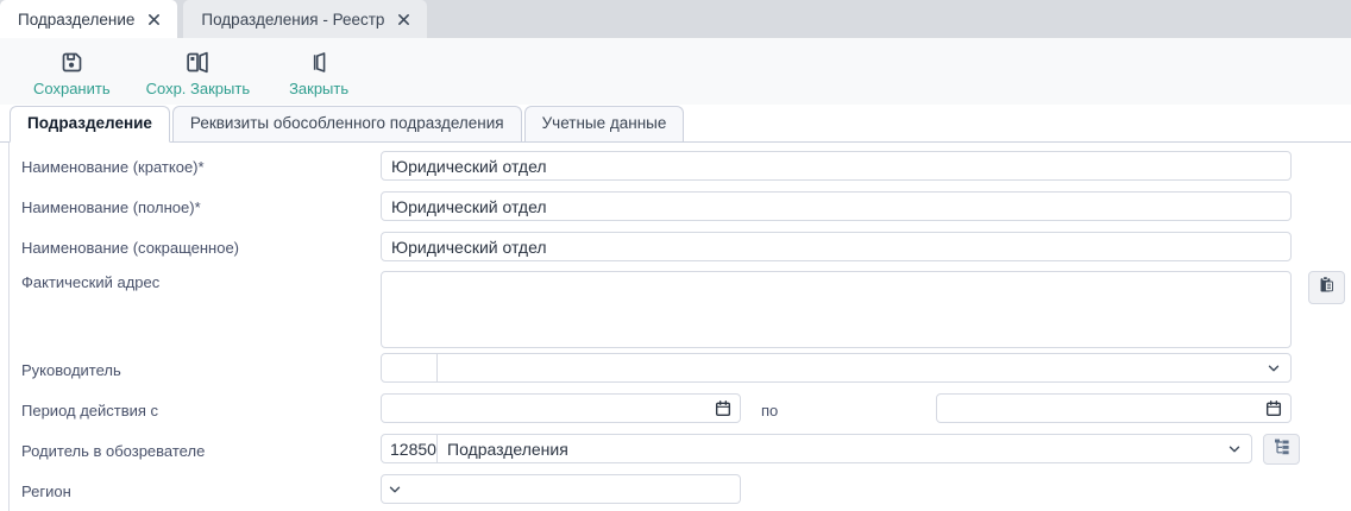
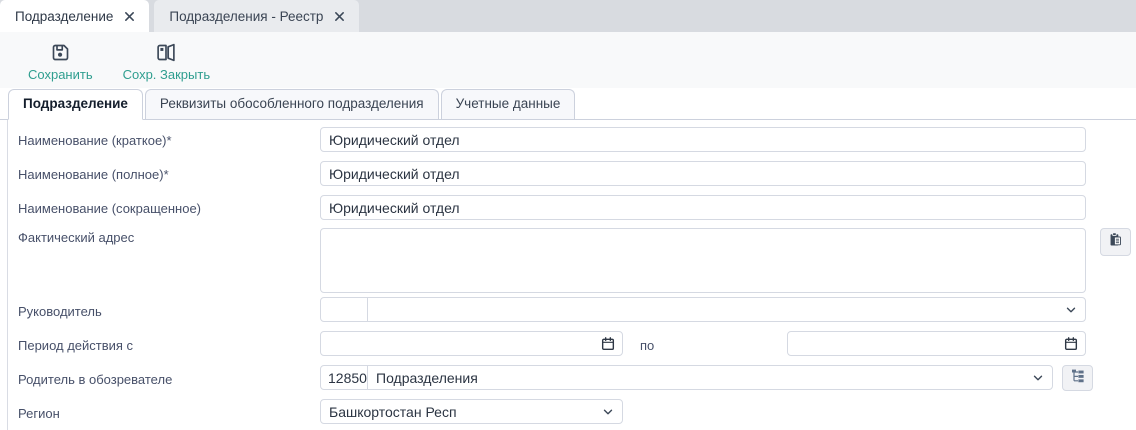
  Подразделение
  Подразделения - Реестр
  Сохранить
  Сохр. Закрыть
- Закрыть
  Подразделение
  Реквизиты обособленного подразделения
  Учетные данные
  Наименование (краткое)*
  Юридический отдел
  Наименование (полное)*
  Юридический отдел
  Наименование (сокращенное)
  Юридический отдел
  Фактический адрес
  Руководитель
  Период действия с
  по
  Родитель в обозревателе
  12850
  Подразделения
  Регион
+ Башкортостан Респ
